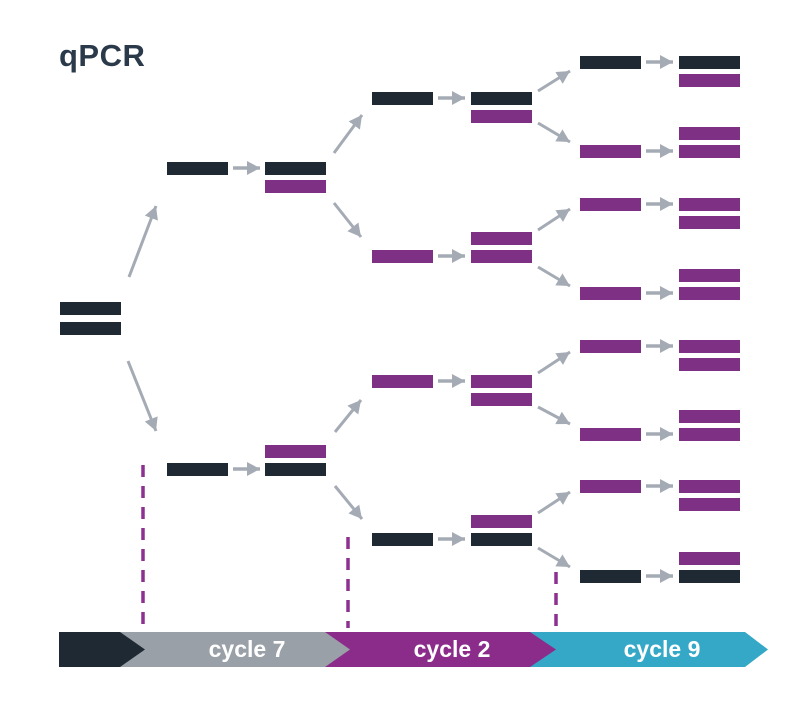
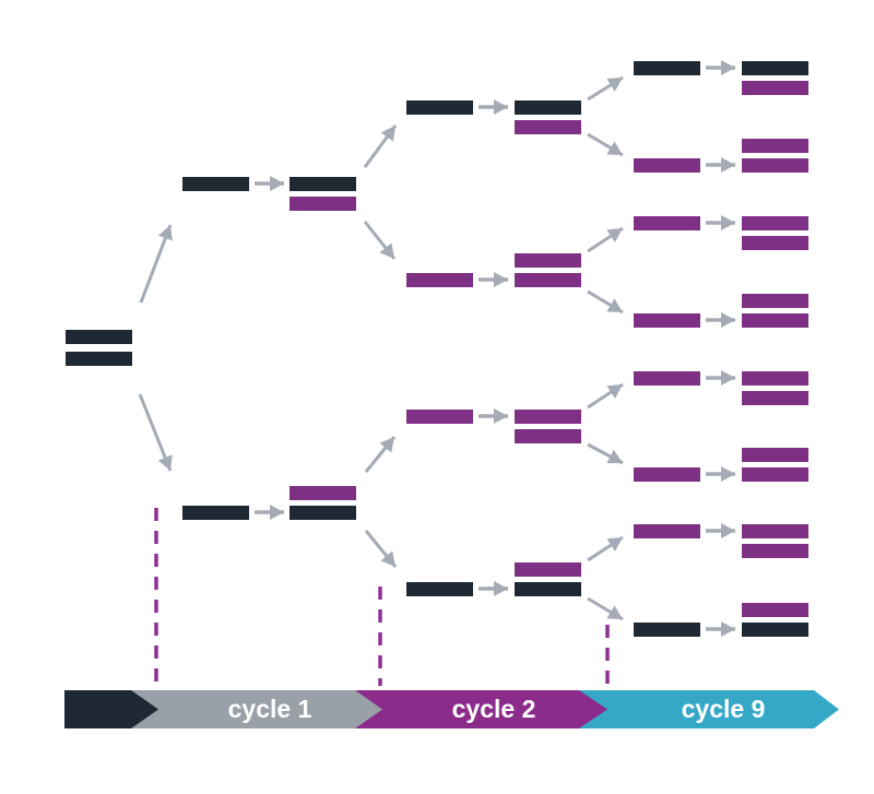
- qPCR
- cycle 7
+ cycle 1
  cycle 2
  cycle 9
